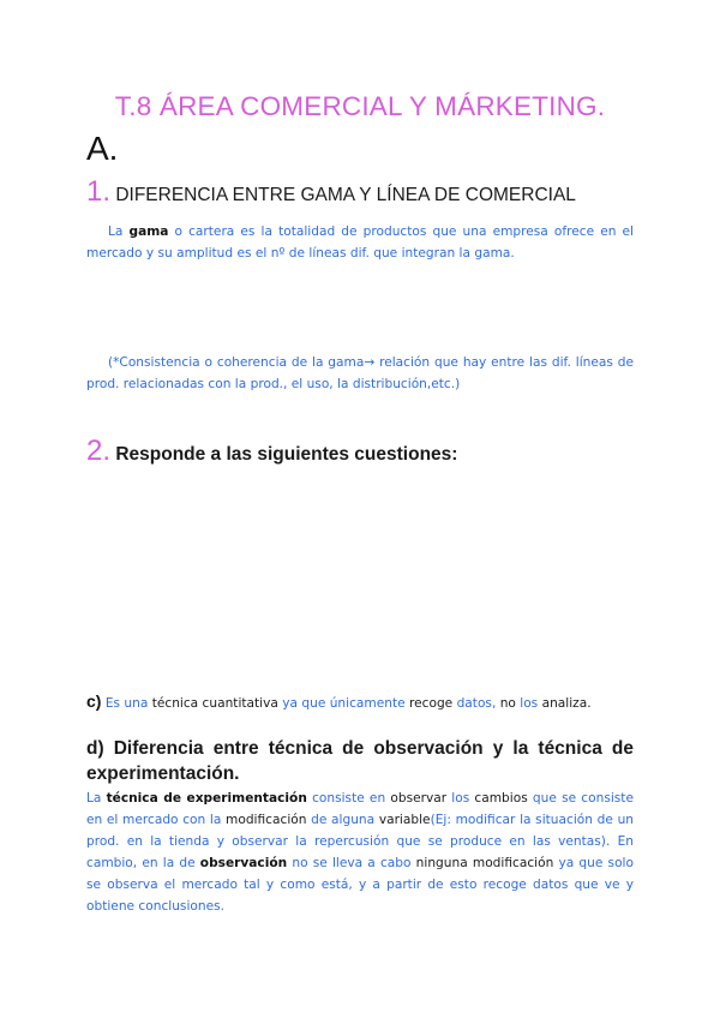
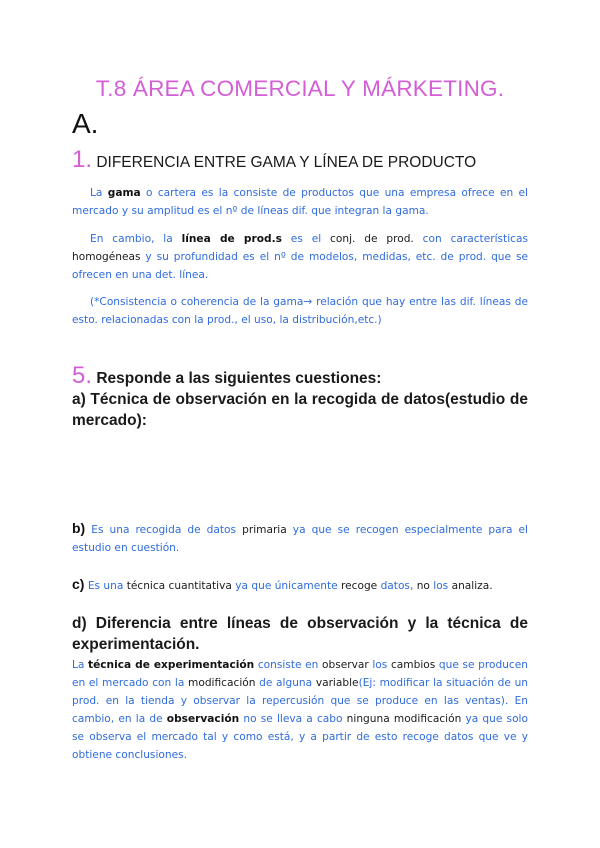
  T.8 ÁREA COMERCIAL Y MÁRKETING.
  A.
- 1. DIFERENCIA ENTRE GAMA Y LÍNEA DE COMERCIAL
+ 1. DIFERENCIA ENTRE GAMA Y LÍNEA DE PRODUCTO
- La gama o cartera es la totalidad de productos que una empresa ofrece en el mercado y su amplitud es el nº de líneas dif. que integran la gama.
+ La gama o cartera es la consiste de productos que una empresa ofrece en el mercado y su amplitud es el nº de líneas dif. que integran la gama.
+ En cambio, la línea de prod.s es el conj. de prod. con características homogéneas y su profundidad es el nº de modelos, medidas, etc. de prod. que se ofrecen en una det. línea.
- (*Consistencia o coherencia de la gama→ relación que hay entre las dif. líneas de prod. relacionadas con la prod., el uso, la distribución,etc.)
+ (*Consistencia o coherencia de la gama→ relación que hay entre las dif. líneas de esto. relacionadas con la prod., el uso, la distribución,etc.)
- 2. Responde a las siguientes cuestiones:
+ 5. Responde a las siguientes cuestiones:
+ a) Técnica de observación en la recogida de datos(estudio de mercado):
+ b) Es una recogida de datos primaria ya que se recogen especialmente para el estudio en cuestión.
  c) Es una técnica cuantitativa ya que únicamente recoge datos, no los analiza.
- d) Diferencia entre técnica de observación y la técnica de experimentación.
+ d) Diferencia entre líneas de observación y la técnica de experimentación.
- La técnica de experimentación consiste en observar los cambios que se consiste en el mercado con la modificación de alguna variable(Ej: modificar la situación de un prod. en la tienda y observar la repercusión que se produce en las ventas). En cambio, en la de observación no se lleva a cabo ninguna modificación ya que solo se observa el mercado tal y como está, y a partir de esto recoge datos que ve y obtiene conclusiones.
+ La técnica de experimentación consiste en observar los cambios que se producen en el mercado con la modificación de alguna variable(Ej: modificar la situación de un prod. en la tienda y observar la repercusión que se produce en las ventas). En cambio, en la de observación no se lleva a cabo ninguna modificación ya que solo se observa el mercado tal y como está, y a partir de esto recoge datos que ve y obtiene conclusiones.
